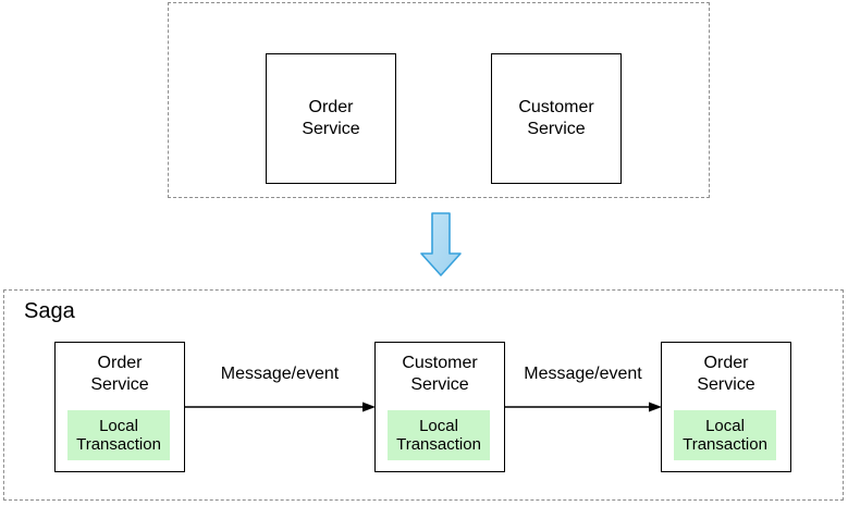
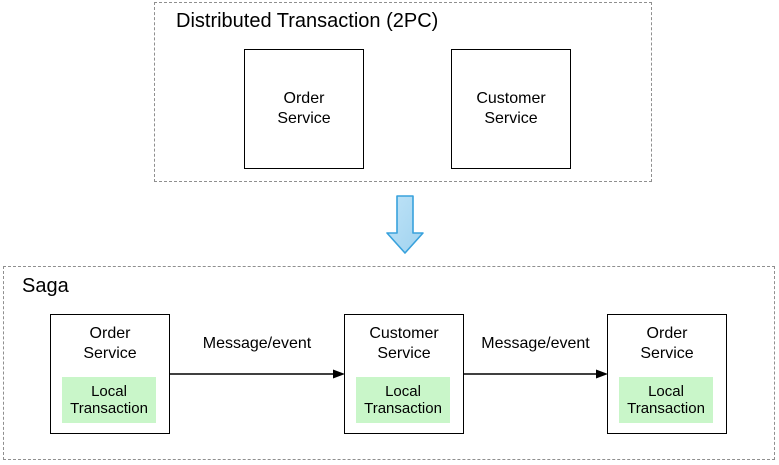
+ Distributed Transaction (2PC)
  Order
  Service
  Customer
  Service
  Saga
  Order
  Service
  Local
  Transaction
  Message/event
  Customer
  Service
  Local
  Transaction
  Message/event
  Order
  Service
  Local
  Transaction
